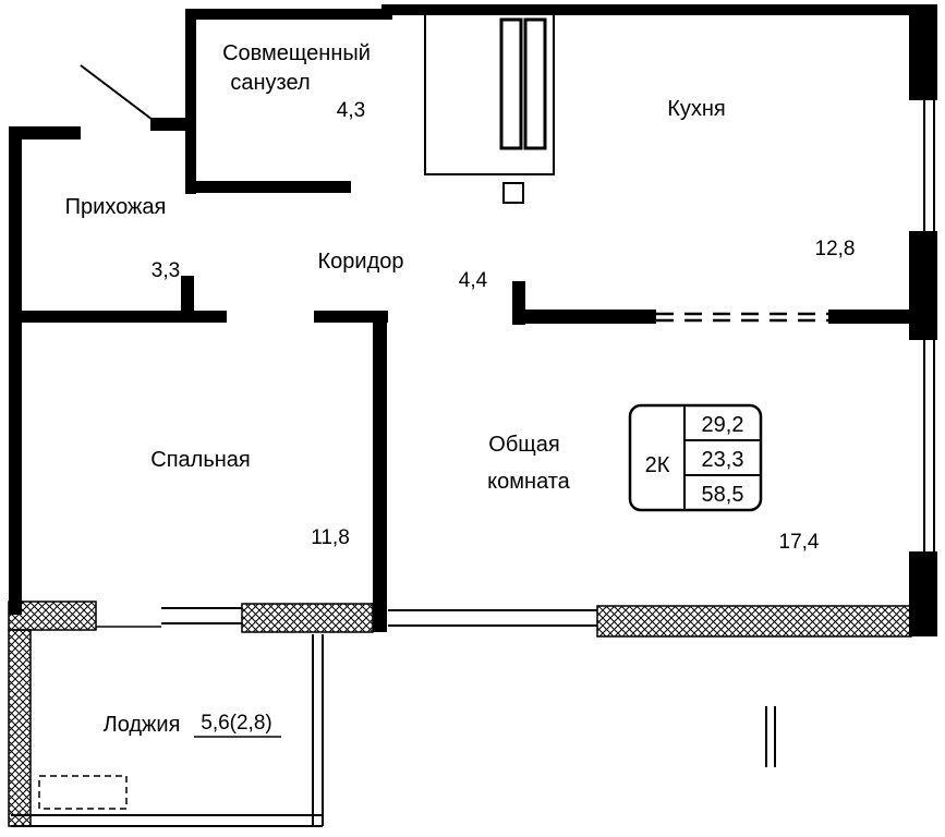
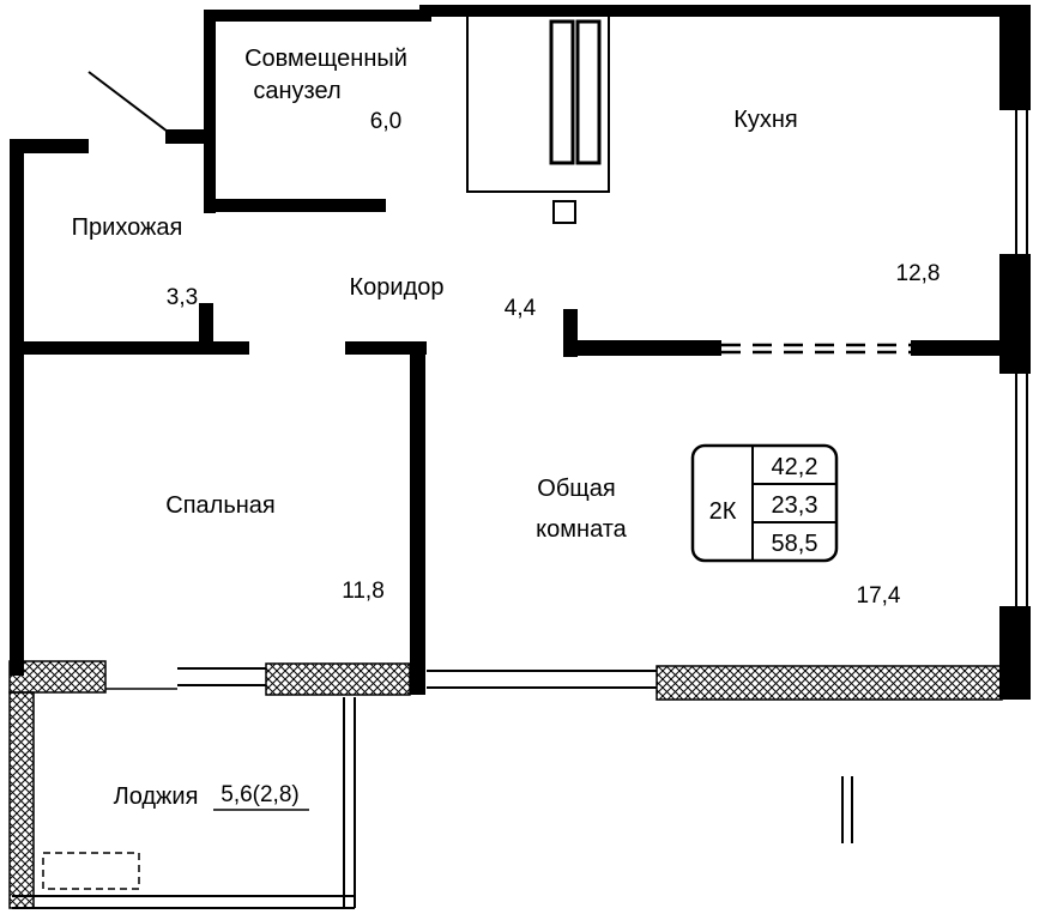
  Совмещенный
  санузел
- 4,3
+ 6,0
  Кухня
  12,8
  Прихожая
  3,3
  Коридор
  4,4
  Спальная
  11,8
  Общая
  комната
  17,4
  Лоджия
  5,6(2,8)
  2К
- 29,2
+ 42,2
  23,3
  58,5
